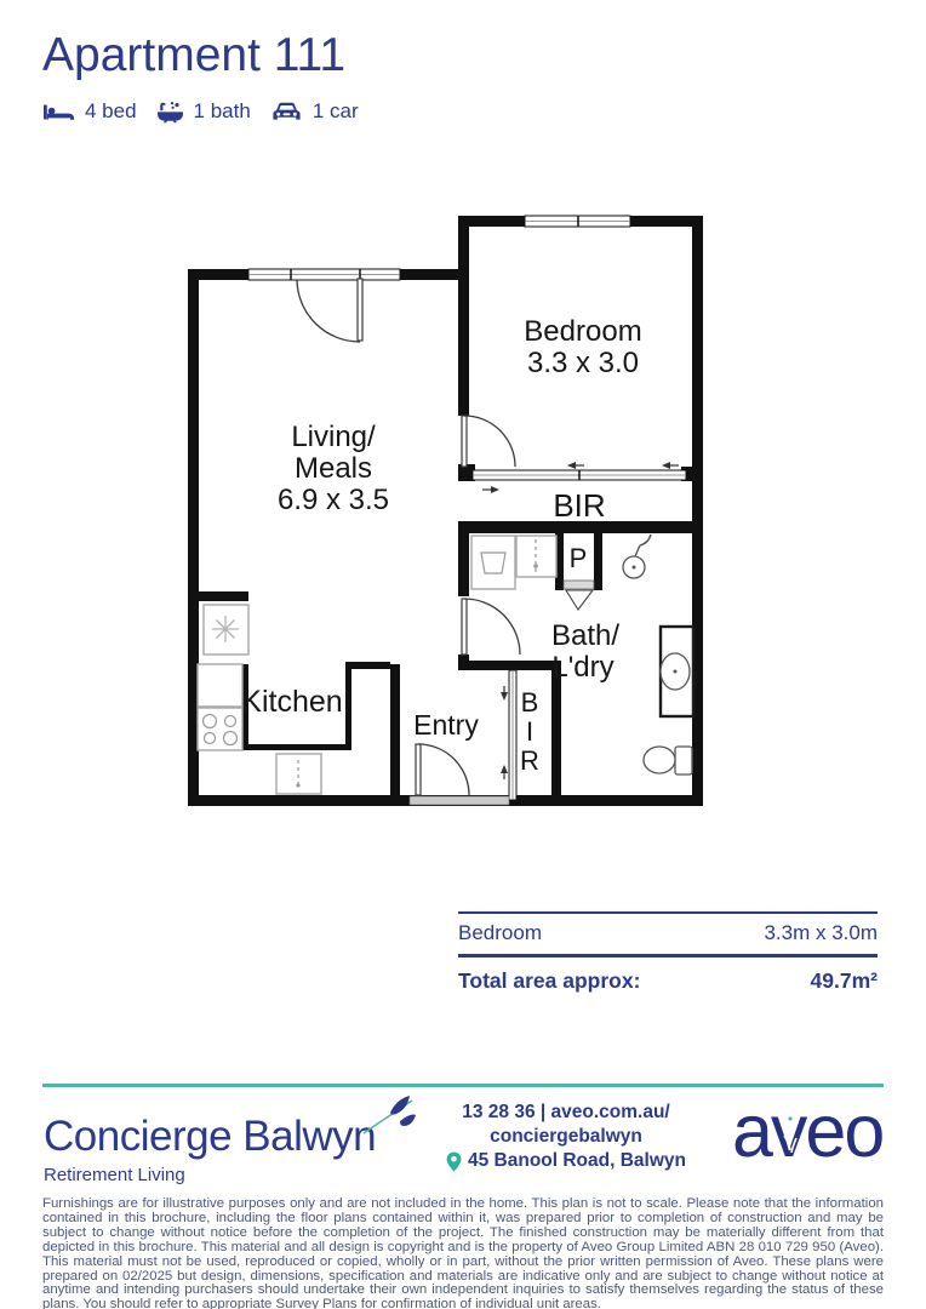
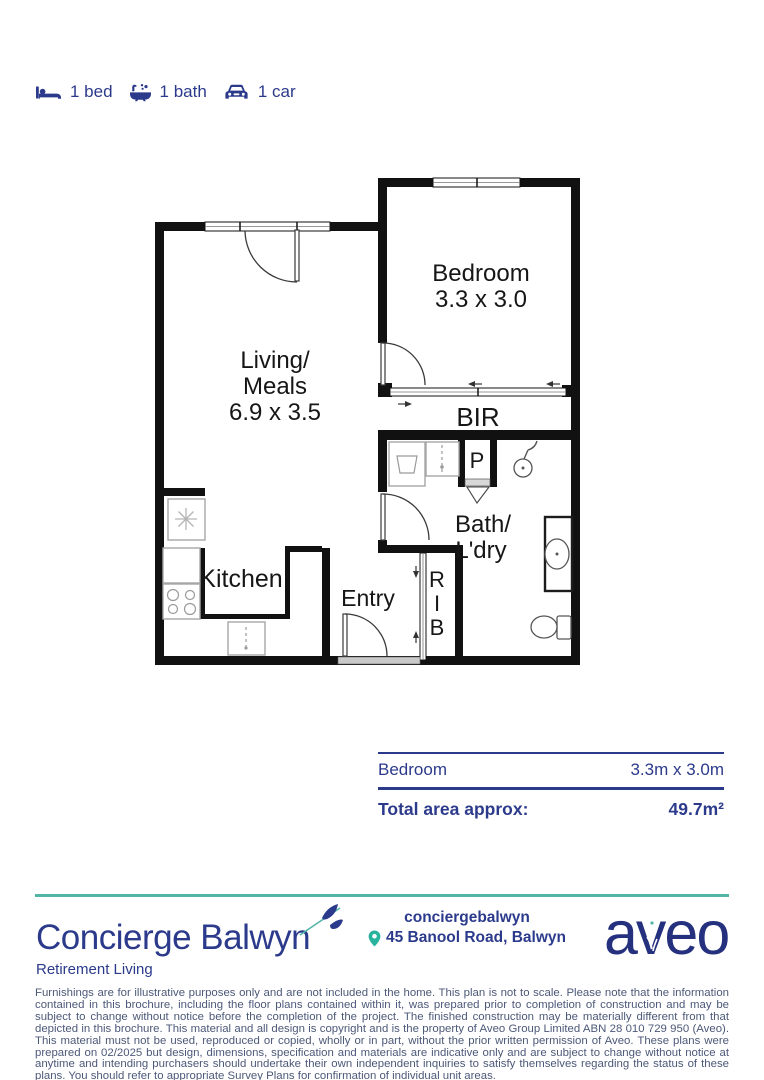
- Apartment 111
- 4 bed
+ 1 bed
  1 bath
  1 car
  Bedroom
  3.3 x 3.0
  Living/
  Meals
  6.9 x 3.5
  BIR
  Kitchen
  Entry
  Bath/
  L'dry
  P
- B
+ R
  I
- R
+ B
  Bedroom
  3.3m x 3.0m
  Total area approx:
  49.7m²
  Concierge Balwyn
  Retirement Living
- 13 28 36 | aveo.com.au/
  conciergebalwyn
  45 Banool Road, Balwyn
  aeo
  Furnishings are for illustrative purposes only and are not included in the home. This plan is not to scale. Please note that the information contained in this brochure, including the floor plans contained within it, was prepared prior to completion of construction and may be subject to change without notice before the completion of the project. The finished construction may be materially different from that depicted in this brochure. This material and all design is copyright and is the property of Aveo Group Limited ABN 28 010 729 950 (Aveo). This material must not be used, reproduced or copied, wholly or in part, without the prior written permission of Aveo. These plans were prepared on 02/2025 but design, dimensions, specification and materials are indicative only and are subject to change without notice at anytime and intending purchasers should undertake their own independent inquiries to satisfy themselves regarding the status of these plans. You should refer to appropriate Survey Plans for confirmation of individual unit areas.
